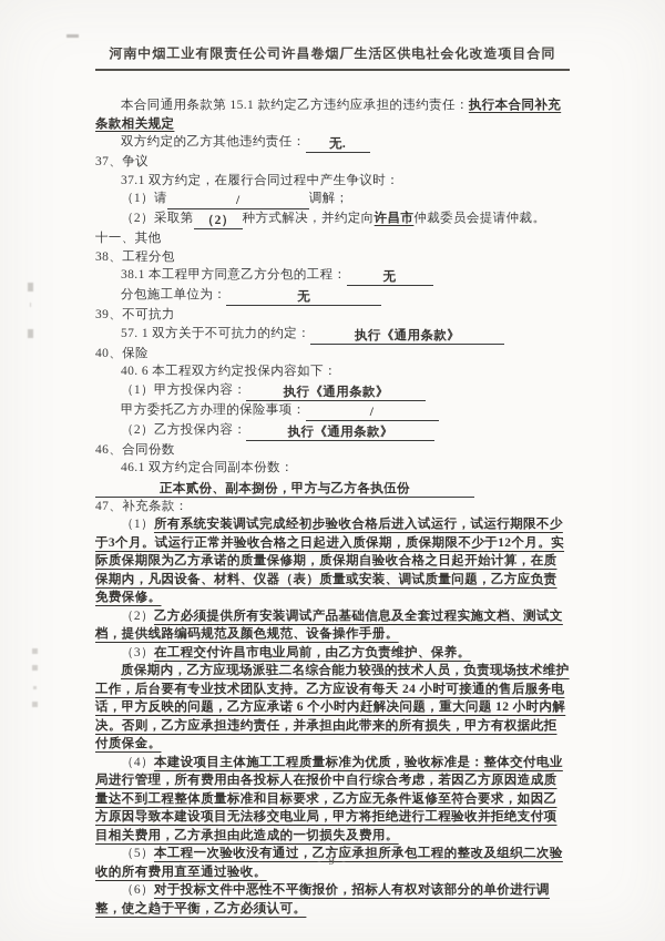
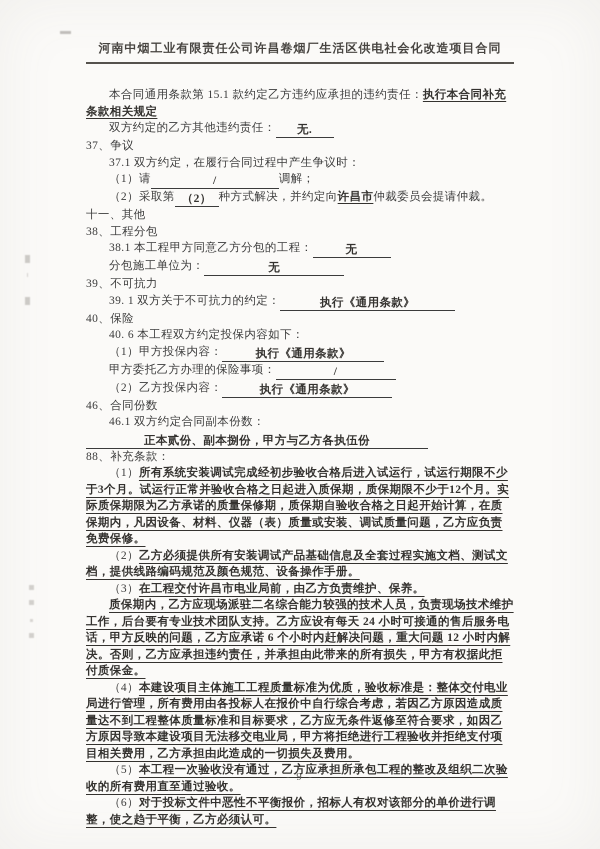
  河南中烟工业有限责任公司许昌卷烟厂生活区供电社会化改造项目合同
  本合同通用条款第 15.1 款约定乙方违约应承担的违约责任：执行本合同补充条款相关规定
  双方约定的乙方其他违约责任： 无.
  37、争议
  37.1 双方约定，在履行合同过程中产生争议时：
  （1）请 / 调解；
  （2）采取第 （2） 种方式解决，并约定向许昌市仲裁委员会提请仲裁。
  十一、其他
  38、工程分包
  38.1 本工程甲方同意乙方分包的工程： 无
  分包施工单位为： 无
  39、不可抗力
- 57. 1 双方关于不可抗力的约定： 执行《通用条款》
+ 39. 1 双方关于不可抗力的约定： 执行《通用条款》
  40、保险
  40. 6 本工程双方约定投保内容如下：
  （1）甲方投保内容： 执行《通用条款》
  甲方委托乙方办理的保险事项： /
  （2）乙方投保内容： 执行《通用条款》
  46、合同份数
  46.1 双方约定合同副本份数：
  正本贰份、副本捌份，甲方与乙方各执伍份
- 47、补充条款：
+ 88、补充条款：
  （1）所有系统安装调试完成经初步验收合格后进入试运行，试运行期限不少于3个月。试运行正常并验收合格之日起进入质保期，质保期限不少于12个月。实际质保期限为乙方承诺的质量保修期，质保期自验收合格之日起开始计算，在质保期内，凡因设备、材料、仪器（表）质量或安装、调试质量问题，乙方应负责免费保修。
  （2）乙方必须提供所有安装调试产品基础信息及全套过程实施文档、测试文档，提供线路编码规范及颜色规范、设备操作手册。
  （3）在工程交付许昌市电业局前，由乙方负责维护、保养。
  质保期内，乙方应现场派驻二名综合能力较强的技术人员，负责现场技术维护工作，后台要有专业技术团队支持。乙方应设有每天 24 小时可接通的售后服务电话，甲方反映的问题，乙方应承诺 6 个小时内赶解决问题，重大问题 12 小时内解决。否则，乙方应承担违约责任，并承担由此带来的所有损失，甲方有权据此拒付质保金。
  （4）本建设项目主体施工工程质量标准为优质，验收标准是：整体交付电业局进行管理，所有费用由各投标人在报价中自行综合考虑，若因乙方原因造成质量达不到工程整体质量标准和目标要求，乙方应无条件返修至符合要求，如因乙方原因导致本建设项目无法移交电业局，甲方将拒绝进行工程验收并拒绝支付项目相关费用，乙方承担由此造成的一切损失及费用。
  （5）本工程一次验收没有通过，乙方应承担所承包工程的整改及组织二次验收的所有费用直至通过验收。
  （6）对于投标文件中恶性不平衡报价，招标人有权对该部分的单价进行调整，使之趋于平衡，乙方必须认可。
  - 9 -
